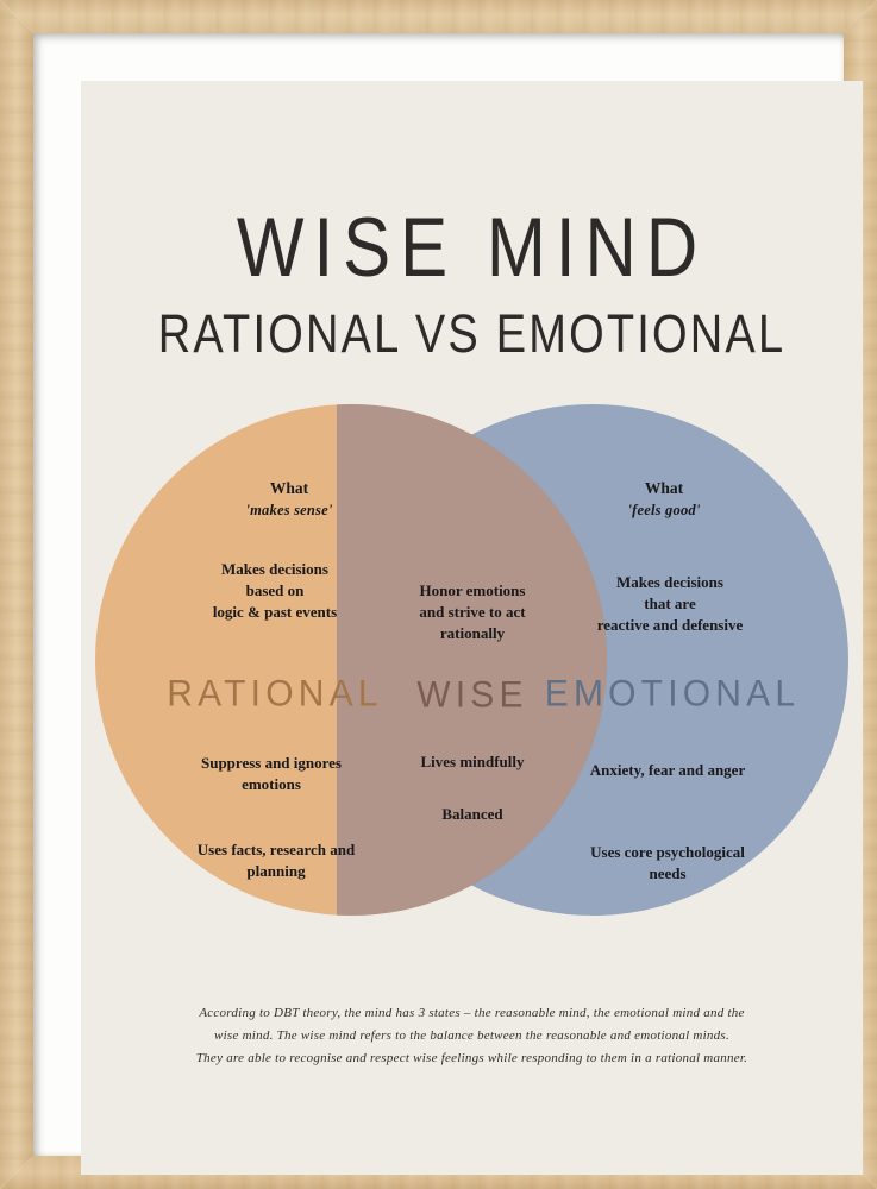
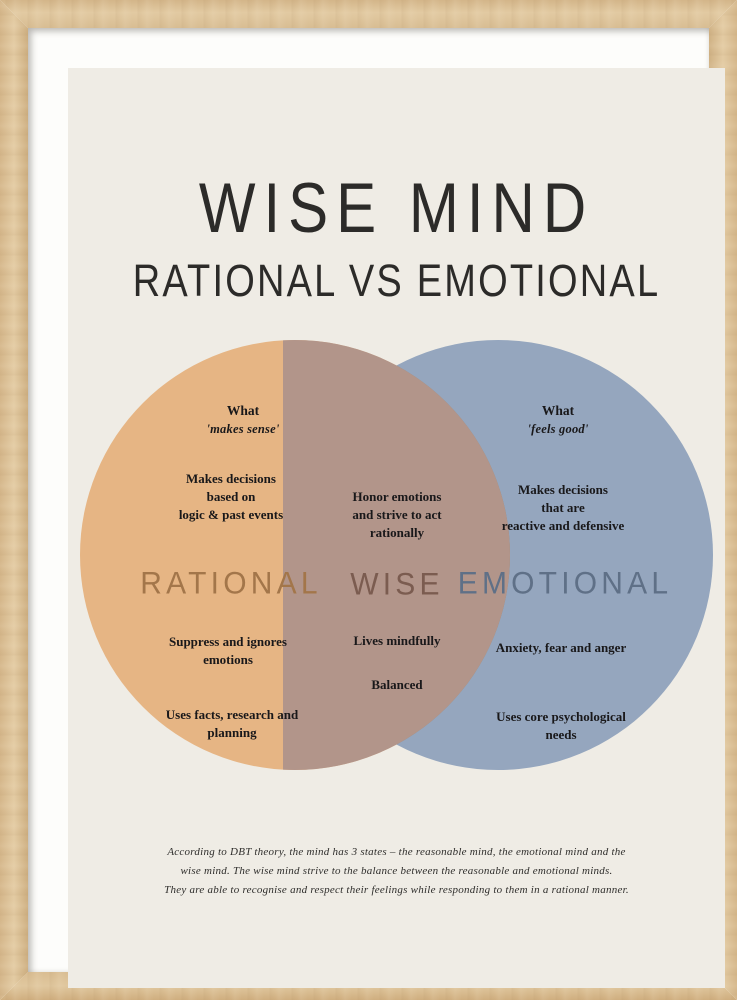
  WISE MIND
  RATIONAL VS EMOTIONAL
  What
  'makes sense'
  Makes decisions
  based on
  logic & past events
  RATIONAL
  Suppress and ignores
  emotions
  Uses facts, research and
  planning
  Honor emotions
  and strive to act
  rationally
  WISE
  Lives mindfully
  Balanced
  What
  'feels good'
  Makes decisions
  that are
  reactive and defensive
  EMOTIONAL
  Anxiety, fear and anger
  Uses core psychological
  needs
  According to DBT theory, the mind has 3 states – the reasonable mind, the emotional mind and the
- wise mind. The wise mind refers to the balance between the reasonable and emotional minds.
+ wise mind. The wise mind strive to the balance between the reasonable and emotional minds.
- They are able to recognise and respect wise feelings while responding to them in a rational manner.
+ They are able to recognise and respect their feelings while responding to them in a rational manner.
